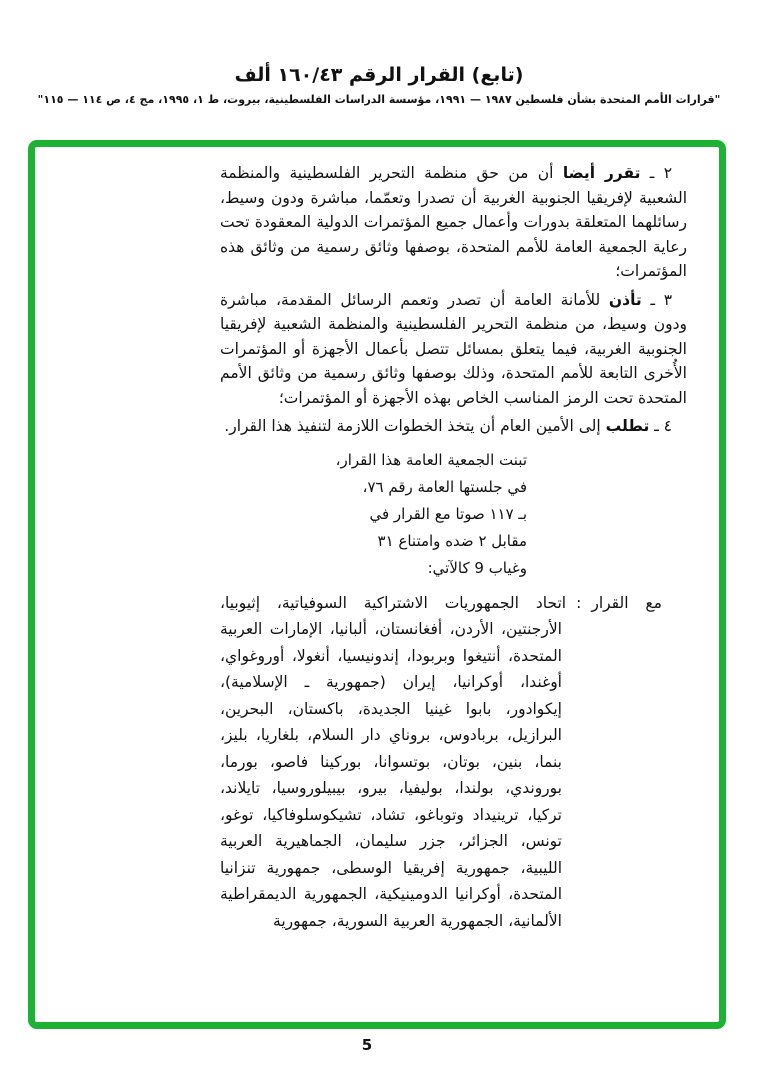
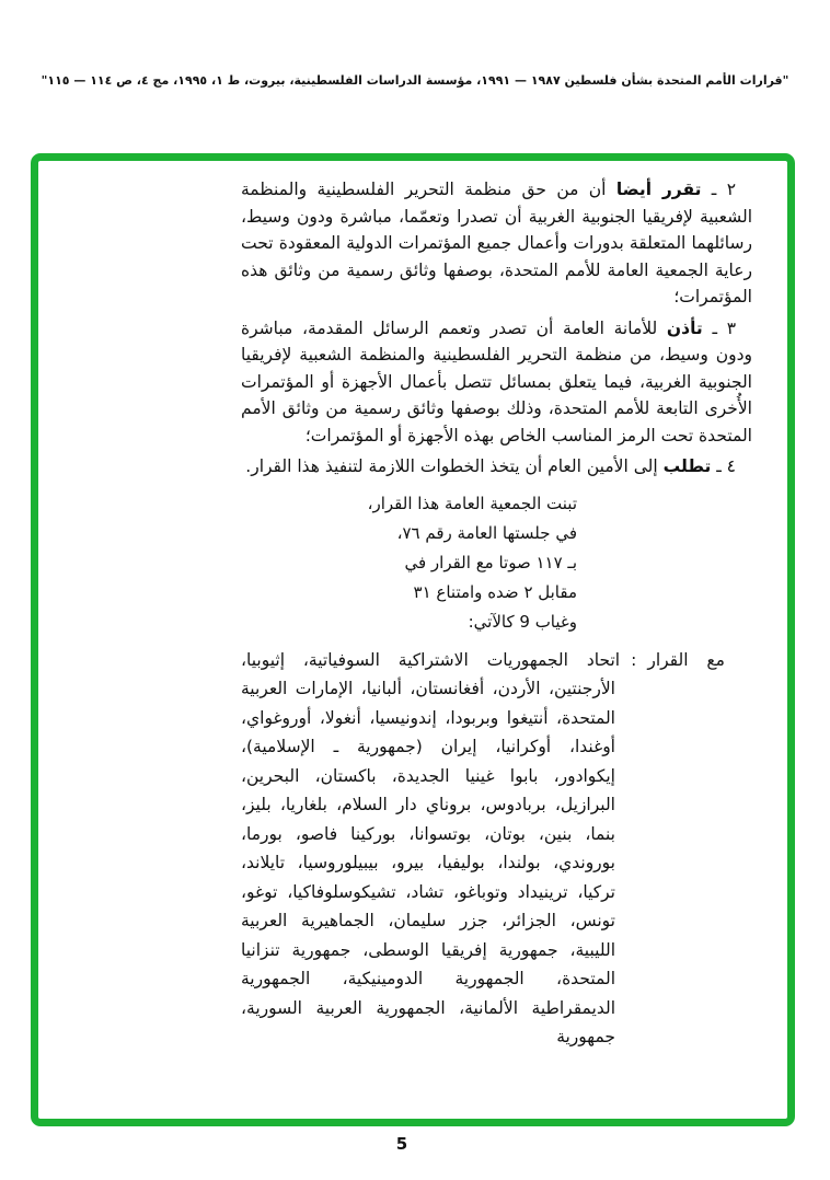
- (تابع) القرار الرقم ١٦٠/٤٣ ألف
  "قرارات الأمم المتحدة بشأن فلسطين ١٩٨٧ — ١٩٩١، مؤسسة الدراسات الفلسطينية، بيروت، ط ١، ١٩٩٥، مج ٤، ص ١١٤ — ١١٥"
  ٢ ـ تقرر أيضا أن من حق منظمة التحرير الفلسطينية والمنظمة الشعبية لإفريقيا الجنوبية الغربية أن تصدرا وتعمّما، مباشرة ودون وسيط، رسائلهما المتعلقة بدورات وأعمال جميع المؤتمرات الدولية المعقودة تحت رعاية الجمعية العامة للأمم المتحدة، بوصفها وثائق رسمية من وثائق هذه المؤتمرات؛
  ٣ ـ تأذن للأمانة العامة أن تصدر وتعمم الرسائل المقدمة، مباشرة ودون وسيط، من منظمة التحرير الفلسطينية والمنظمة الشعبية لإفريقيا الجنوبية الغربية، فيما يتعلق بمسائل تتصل بأعمال الأجهزة أو المؤتمرات الأُخرى التابعة للأمم المتحدة، وذلك بوصفها وثائق رسمية من وثائق الأمم المتحدة تحت الرمز المناسب الخاص بهذه الأجهزة أو المؤتمرات؛
  ٤ ـ تطلب إلى الأمين العام أن يتخذ الخطوات اللازمة لتنفيذ هذا القرار.
  تبنت الجمعية العامة هذا القرار،
  في جلستها العامة رقم ٧٦،
  بـ ١١٧ صوتا مع القرار في
  مقابل ٢ ضده وامتناع ٣١
  وغياب 9 كالآتي:
- مع القرار:اتحاد الجمهوريات الاشتراكية السوفياتية، إثيوبيا، الأرجنتين، الأردن، أفغانستان، ألبانيا، الإمارات العربية المتحدة، أنتيغوا وبربودا، إندونيسيا، أنغولا، أوروغواي، أوغندا، أوكرانيا، إيران (جمهورية ـ الإسلامية)، إيكوادور، بابوا غينيا الجديدة، باكستان، البحرين، البرازيل، بربادوس، بروناي دار السلام، بلغاريا، بليز، بنما، بنين، بوتان، بوتسوانا، بوركينا فاصو، بورما، بوروندي، بولندا، بوليفيا، بيرو، بيبيلوروسيا، تايلاند، تركيا، ترينيداد وتوباغو، تشاد، تشيكوسلوفاكيا، توغو، تونس، الجزائر، جزر سليمان، الجماهيرية العربية الليبية، جمهورية إفريقيا الوسطى، جمهورية تنزانيا المتحدة، أوكرانيا الدومينيكية، الجمهورية الديمقراطية الألمانية، الجمهورية العربية السورية، جمهورية
+ مع القرار:اتحاد الجمهوريات الاشتراكية السوفياتية، إثيوبيا، الأرجنتين، الأردن، أفغانستان، ألبانيا، الإمارات العربية المتحدة، أنتيغوا وبربودا، إندونيسيا، أنغولا، أوروغواي، أوغندا، أوكرانيا، إيران (جمهورية ـ الإسلامية)، إيكوادور، بابوا غينيا الجديدة، باكستان، البحرين، البرازيل، بربادوس، بروناي دار السلام، بلغاريا، بليز، بنما، بنين، بوتان، بوتسوانا، بوركينا فاصو، بورما، بوروندي، بولندا، بوليفيا، بيرو، بيبيلوروسيا، تايلاند، تركيا، ترينيداد وتوباغو، تشاد، تشيكوسلوفاكيا، توغو، تونس، الجزائر، جزر سليمان، الجماهيرية العربية الليبية، جمهورية إفريقيا الوسطى، جمهورية تنزانيا المتحدة، الجمهورية الدومينيكية، الجمهورية الديمقراطية الألمانية، الجمهورية العربية السورية، جمهورية
  5
